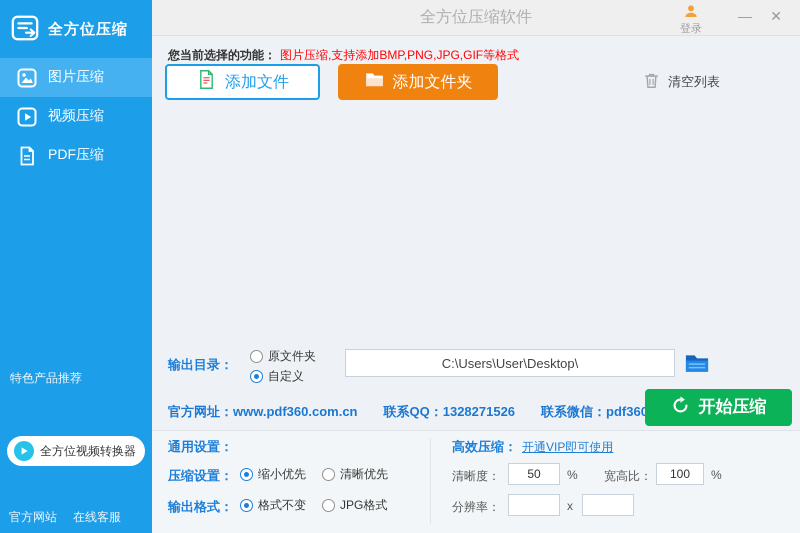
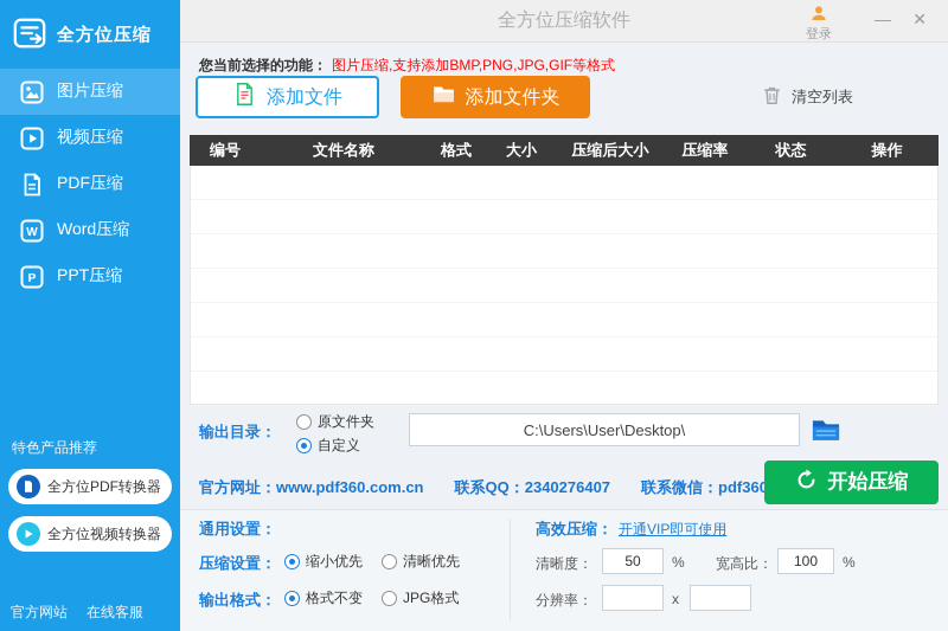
  全方位压缩
  图片压缩
  视频压缩
  PDF压缩
+ W
+ Word压缩
+ P
+ PPT压缩
  特色产品推荐
+ 全方位PDF转换器
  全方位视频转换器
  官方网站
  在线客服
  全方位压缩软件
  登录
  —
  ✕
  您当前选择的功能： 图片压缩,支持添加BMP,PNG,JPG,GIF等格式
  添加文件
  添加文件夹
  清空列表
+ 编号
+ 文件名称
+ 格式
+ 大小
+ 压缩后大小
+ 压缩率
+ 状态
+ 操作
  输出目录：
  原文件夹
  自定义
  C:\Users\User\Desktop\
  官方网址：www.pdf360.com.cn
- 联系QQ：1328271526
+ 联系QQ：2340276407
  联系微信：pdf36
  开始压缩
  通用设置：
  压缩设置：
  缩小优先
  清晰优先
  输出格式：
  格式不变
  JPG格式
  高效压缩：
  开通VIP即可使用
  清晰度：
  50
  %
  宽高比：
  100
  %
  分辨率：
  x
